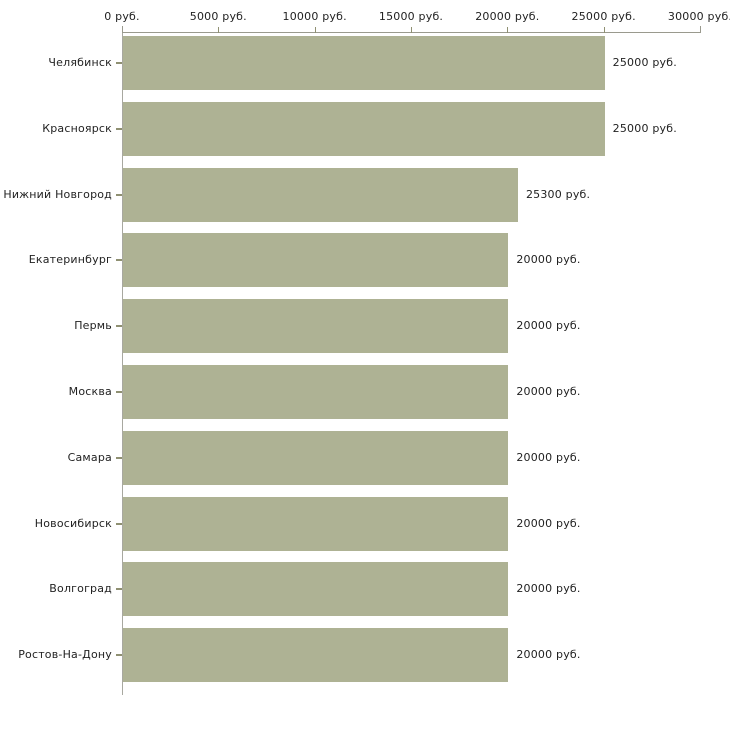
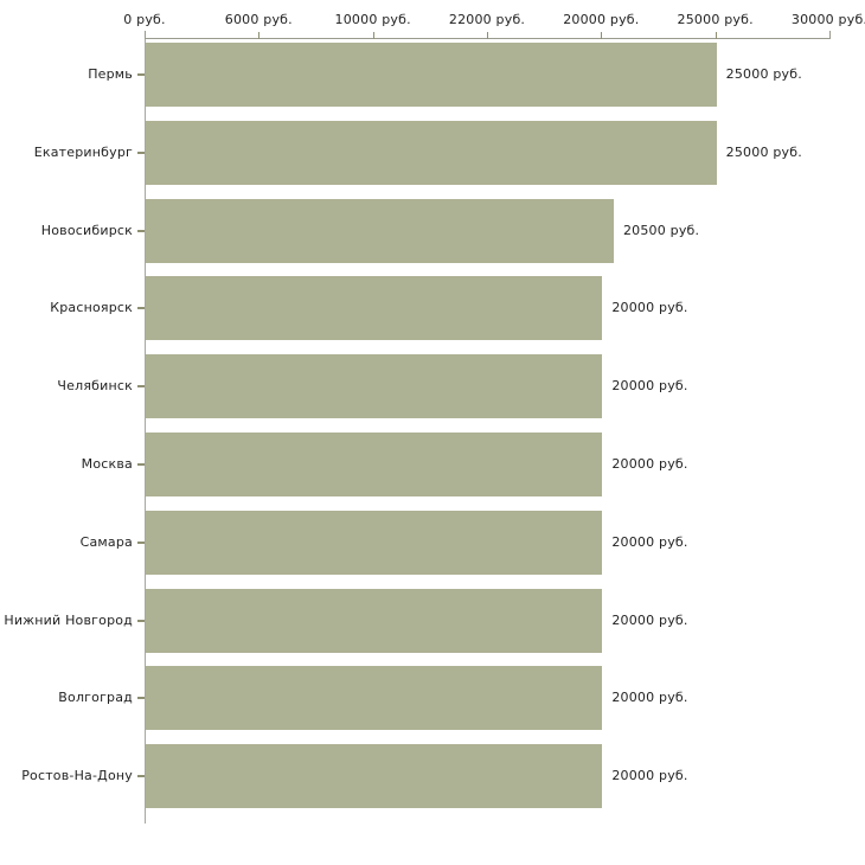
  0 руб.
- 5000 руб.
+ 6000 руб.
  10000 руб.
- 15000 руб.
+ 22000 руб.
  20000 руб.
  25000 руб.
  30000 руб
- Челябинск
+ Пермь
- Красноярск
+ Екатеринбург
- Нижний Новгород
+ Новосибирск
- Екатеринбург
+ Красноярск
- Пермь
+ Челябинск
  Москва
  Самара
- Новосибирск
+ Нижний Новгород
  Волгоград
  Ростов-На-Дону
  25000 руб.
  25000 руб.
- 25300 руб.
+ 20500 руб.
  20000 руб.
  20000 руб.
  20000 руб.
  20000 руб.
  20000 руб.
  20000 руб.
  20000 руб.
